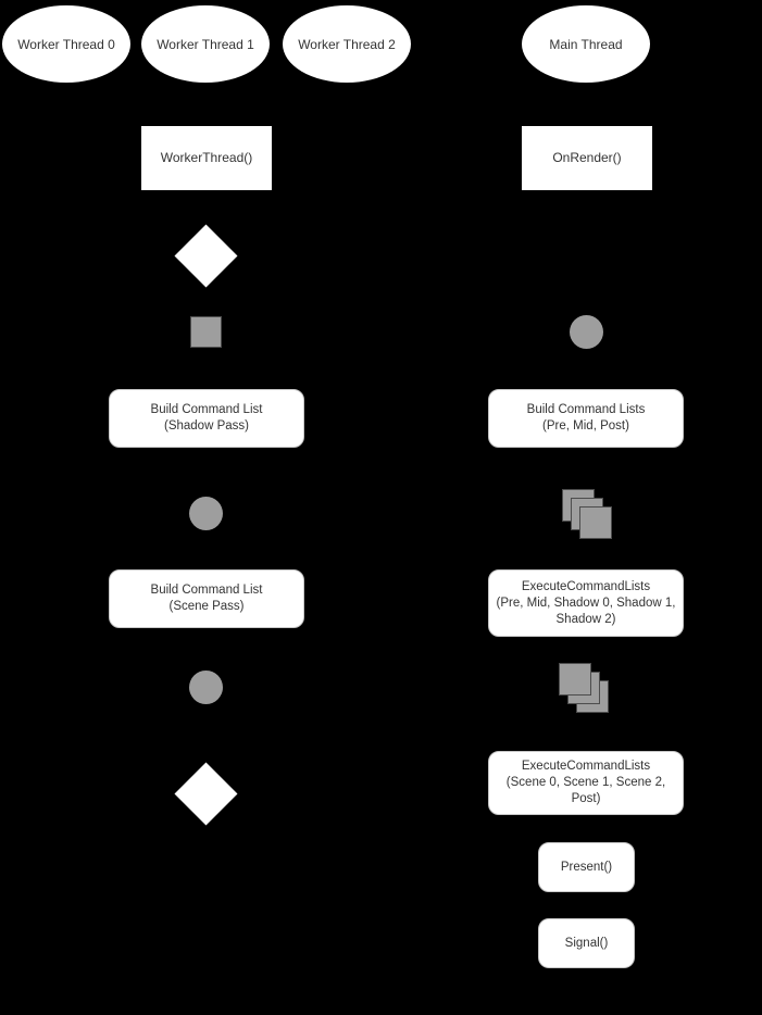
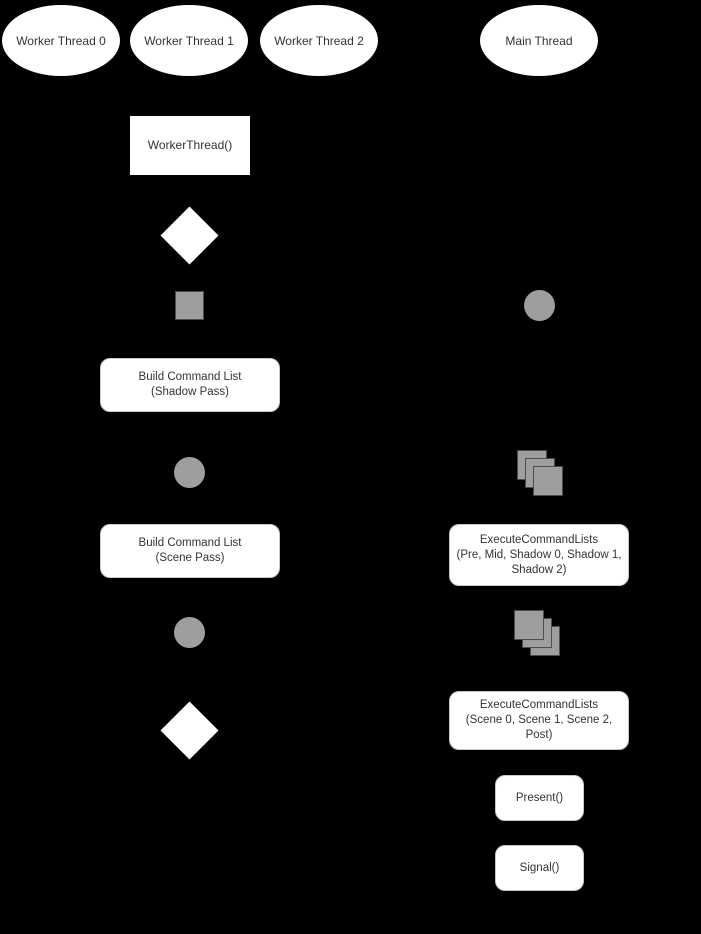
  Worker Thread 0
  Worker Thread 1
  Worker Thread 2
  Main Thread
  WorkerThread()
  Build Command List
  (Shadow Pass)
  Build Command List
  (Scene Pass)
- OnRender()
- Build Command Lists
- (Pre, Mid, Post)
  ExecuteCommandLists
  (Pre, Mid, Shadow 0, Shadow 1,
  Shadow 2)
  ExecuteCommandLists
  (Scene 0, Scene 1, Scene 2,
  Post)
  Present()
  Signal()
